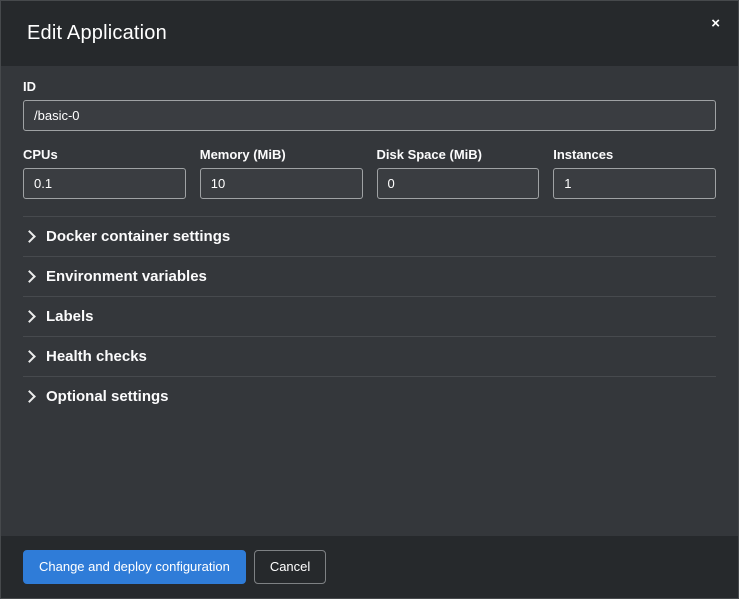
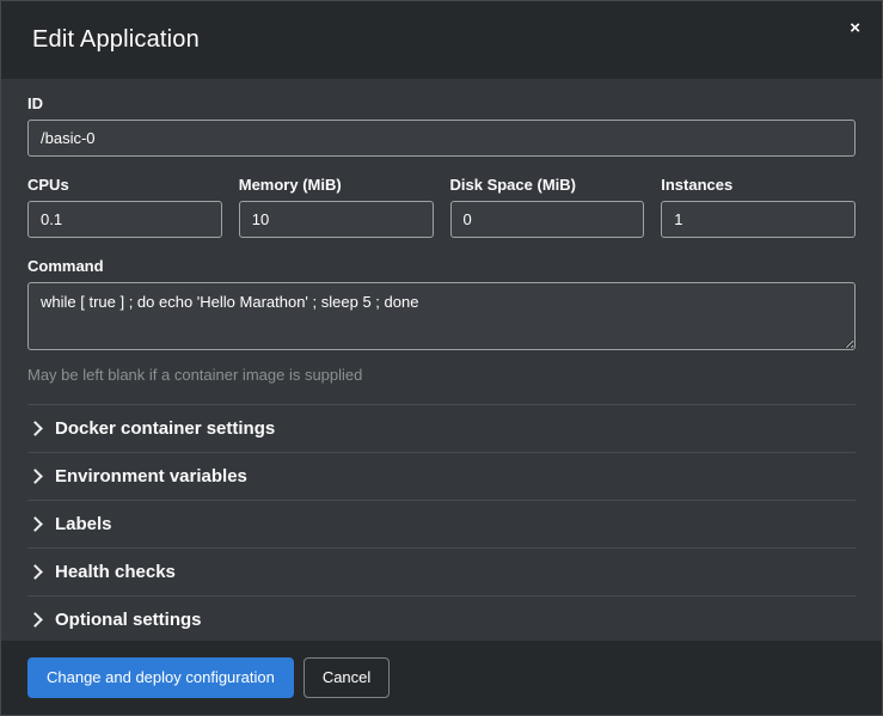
  Edit Application
  ×
  ID
  /basic-0
  CPUs
  0.1
  Memory (MiB)
  10
  Disk Space (MiB)
  0
  Instances
  1
+ Command
+ while [ true ] ; do echo 'Hello Marathon' ; sleep 5 ; done
+ May be left blank if a container image is supplied
  Docker container settings
  Environment variables
  Labels
  Health checks
  Optional settings
  Change and deploy configuration
  Cancel
